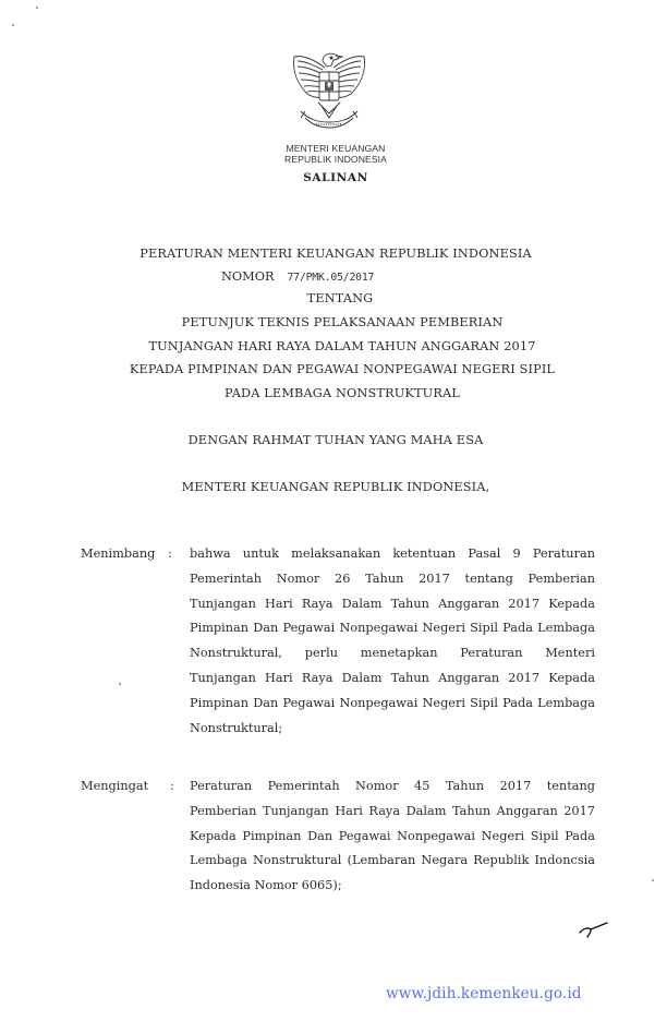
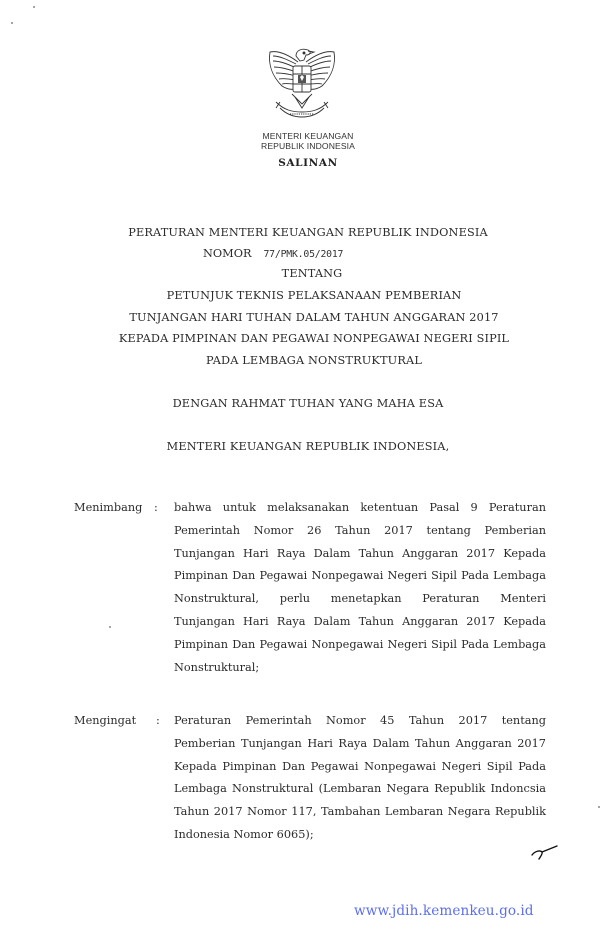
  MENTERI KEUANGAN
  REPUBLIK INDONESIA
  SALINAN
  PERATURAN MENTERI KEUANGAN REPUBLIK INDONESIA
  NOMOR 77/PMK.05/2017
  TENTANG
  PETUNJUK TEKNIS PELAKSANAAN PEMBERIAN
- TUNJANGAN HARI RAYA DALAM TAHUN ANGGARAN 2017
+ TUNJANGAN HARI TUHAN DALAM TAHUN ANGGARAN 2017
  KEPADA PIMPINAN DAN PEGAWAI NONPEGAWAI NEGERI SIPIL
  PADA LEMBAGA NONSTRUKTURAL
  DENGAN RAHMAT TUHAN YANG MAHA ESA
  MENTERI KEUANGAN REPUBLIK INDONESIA,
  Menimbang
  :
  bahwa untuk melaksanakan ketentuan Pasal 9 Peraturan
  Pemerintah Nomor 26 Tahun 2017 tentang Pemberian
  Tunjangan Hari Raya Dalam Tahun Anggaran 2017 Kepada
  Pimpinan Dan Pegawai Nonpegawai Negeri Sipil Pada Lembaga
  Nonstruktural, perlu menetapkan Peraturan Menteri
  Tunjangan Hari Raya Dalam Tahun Anggaran 2017 Kepada
  Pimpinan Dan Pegawai Nonpegawai Negeri Sipil Pada Lembaga
  Nonstruktural;
  Mengingat
  :
  Peraturan Pemerintah Nomor 45 Tahun 2017 tentang
  Pemberian Tunjangan Hari Raya Dalam Tahun Anggaran 2017
  Kepada Pimpinan Dan Pegawai Nonpegawai Negeri Sipil Pada
  Lembaga Nonstruktural (Lembaran Negara Republik Indoncsia
+ Tahun 2017 Nomor 117, Tambahan Lembaran Negara Republik
  Indonesia Nomor 6065);
  www.jdih.kemenkeu.go.id
